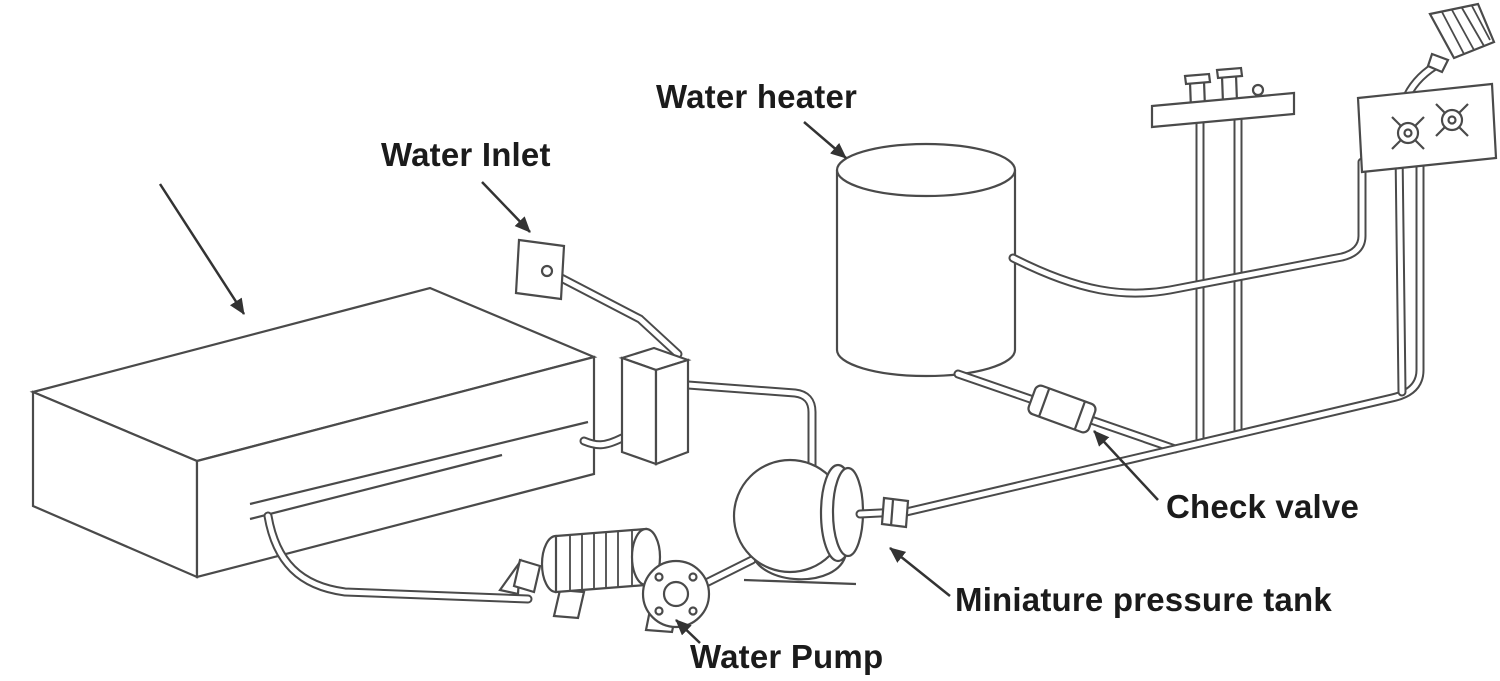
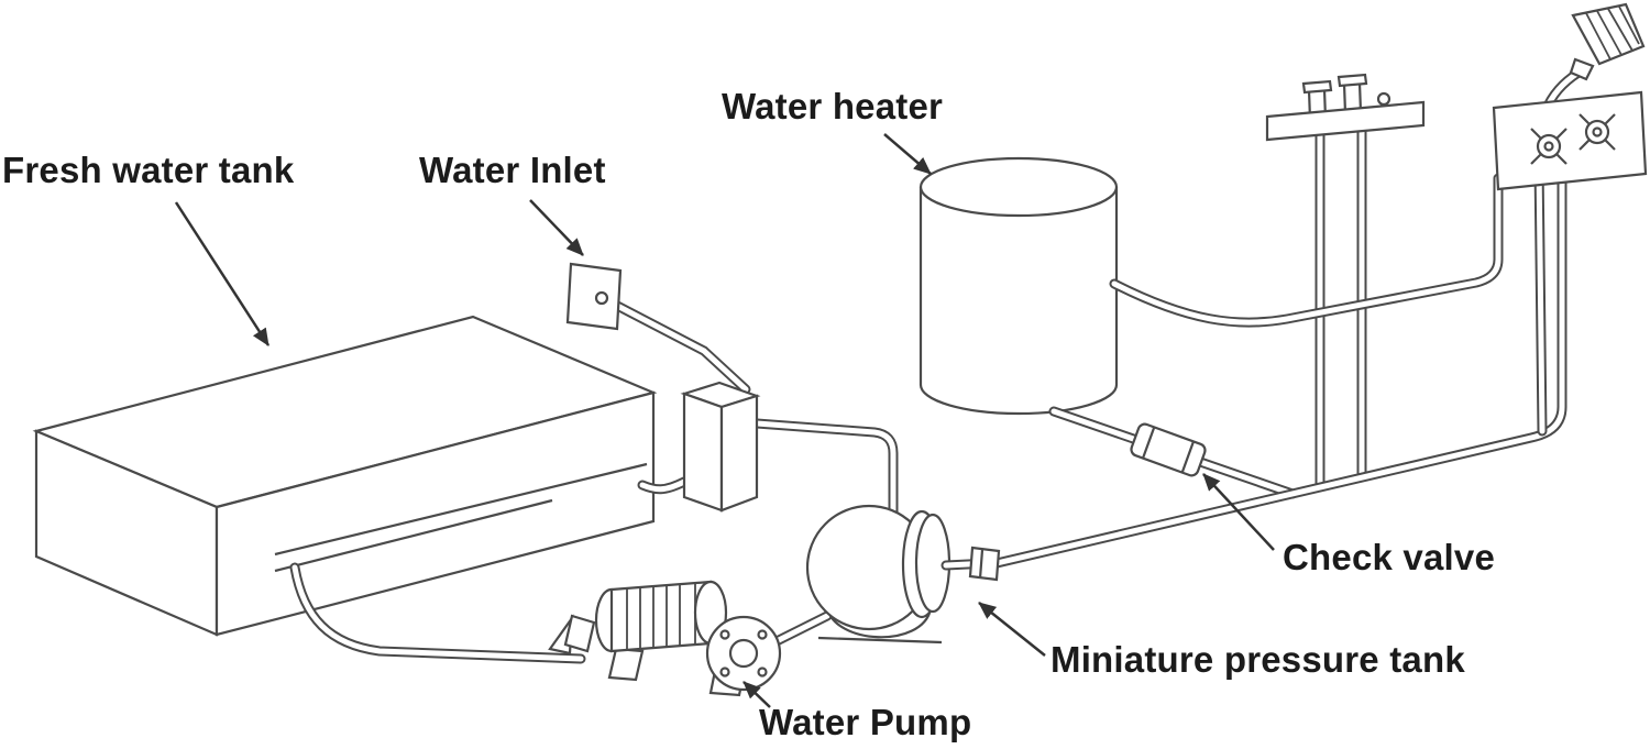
+ Fresh water tank
  Water Inlet
  Water heater
  Check valve
  Miniature pressure tank
  Water Pump
